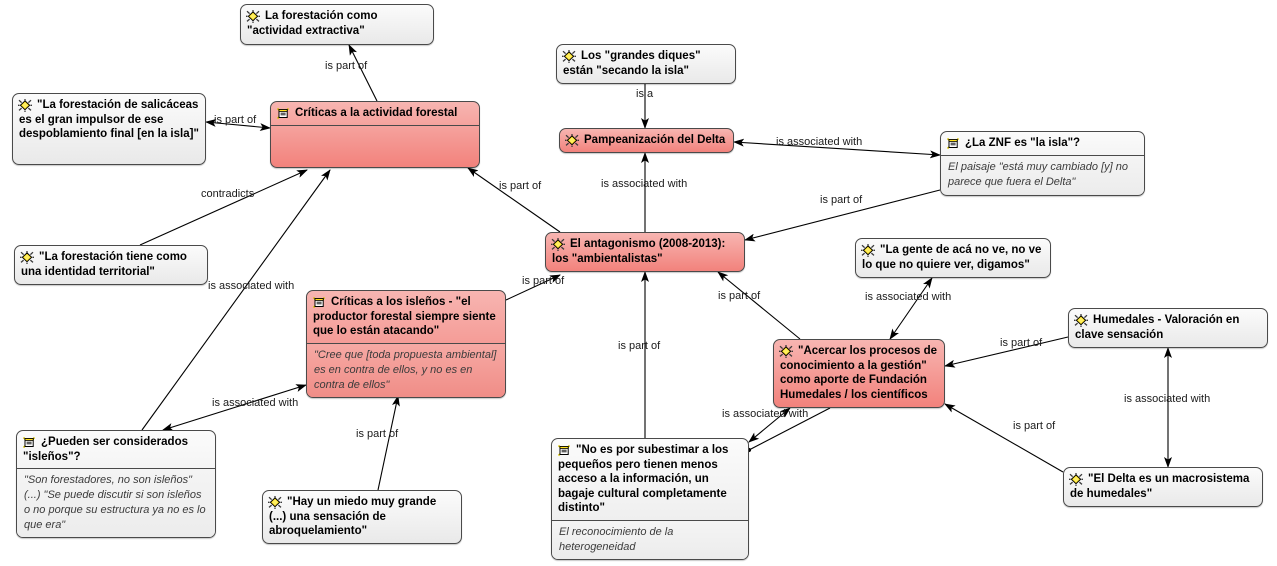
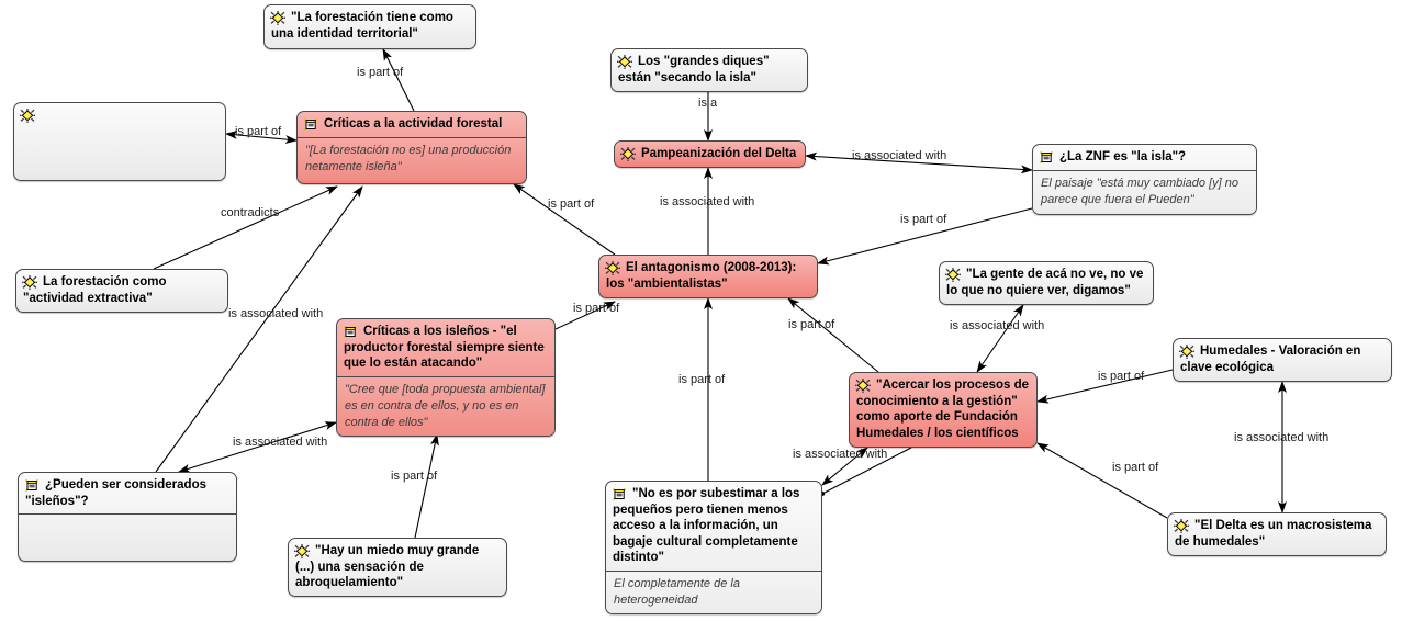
  is part of
  is part of
  is a
  is associated with
  is part of
  is associated with
  is part of
  contradicts
  is associated with
  is part of
  is associated with
  is part of
  is part of
  is part of
  is associated with
  is part of
  is part of
  is associated with
  is associated with
- La forestación como "actividad extractiva"
+ "La forestación tiene como una identidad territorial"
  Los "grandes diques" están "secando la isla"
- "La forestación de salicáceas es el gran impulsor de ese despoblamiento final [en la isla]"
  Críticas a la actividad forestal
+ "[La forestación no es] una producción netamente isleña"
  Pampeanización del Delta
  ¿La ZNF es "la isla"?
- El paisaje "está muy cambiado [y] no parece que fuera el Delta"
+ El paisaje "está muy cambiado [y] no parece que fuera el Pueden"
- "La forestación tiene como una identidad territorial"
+ La forestación como "actividad extractiva"
  El antagonismo (2008-2013): los "ambientalistas"
  "La gente de acá no ve, no ve lo que no quiere ver, digamos"
  Críticas a los isleños - "el productor forestal siempre siente que lo están atacando"
  "Cree que [toda propuesta ambiental] es en contra de ellos, y no es en contra de ellos"
- Humedales - Valoración en clave sensación
+ Humedales - Valoración en clave ecológica
  "Acercar los procesos de conocimiento a la gestión" como aporte de Fundación Humedales / los científicos
  ¿Pueden ser considerados "isleños"?
- "Son forestadores, no son isleños" (...) "Se puede discutir si son isleños o no porque su estructura ya no es lo que era"
  "Hay un miedo muy grande (...) una sensación de abroquelamiento"
  "No es por subestimar a los pequeños pero tienen menos acceso a la información, un bagaje cultural completamente distinto"
- El reconocimiento de la heterogeneidad
+ El completamente de la heterogeneidad
  "El Delta es un macrosistema de humedales"
